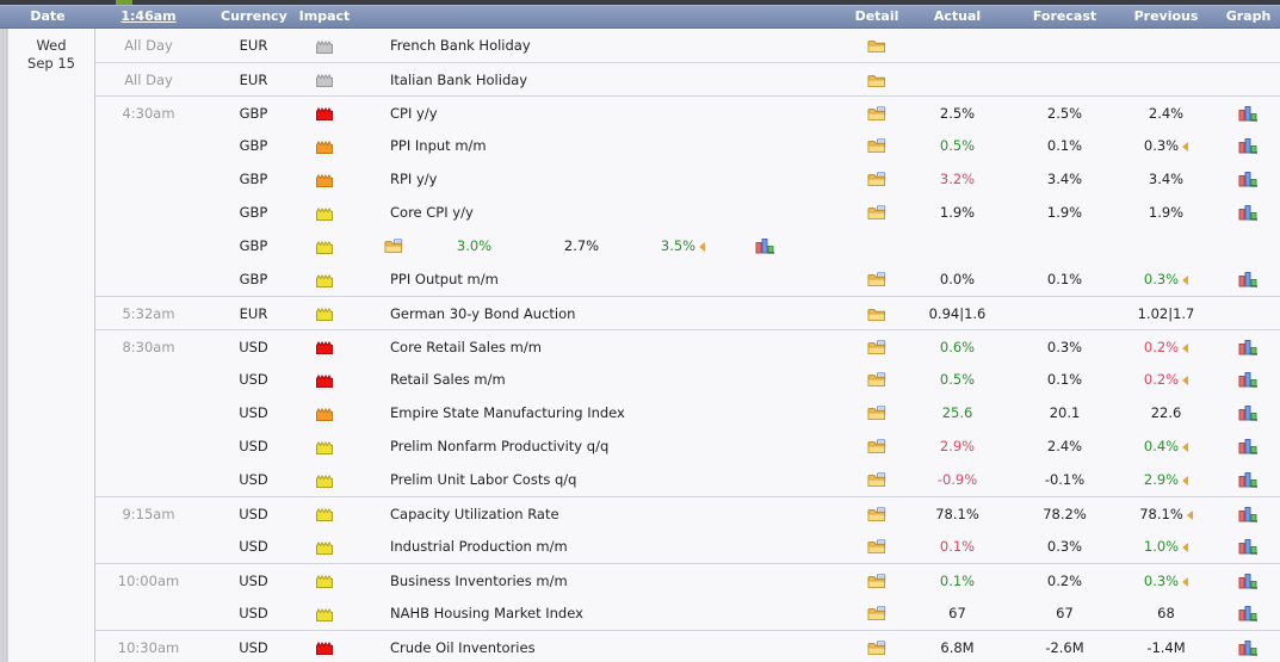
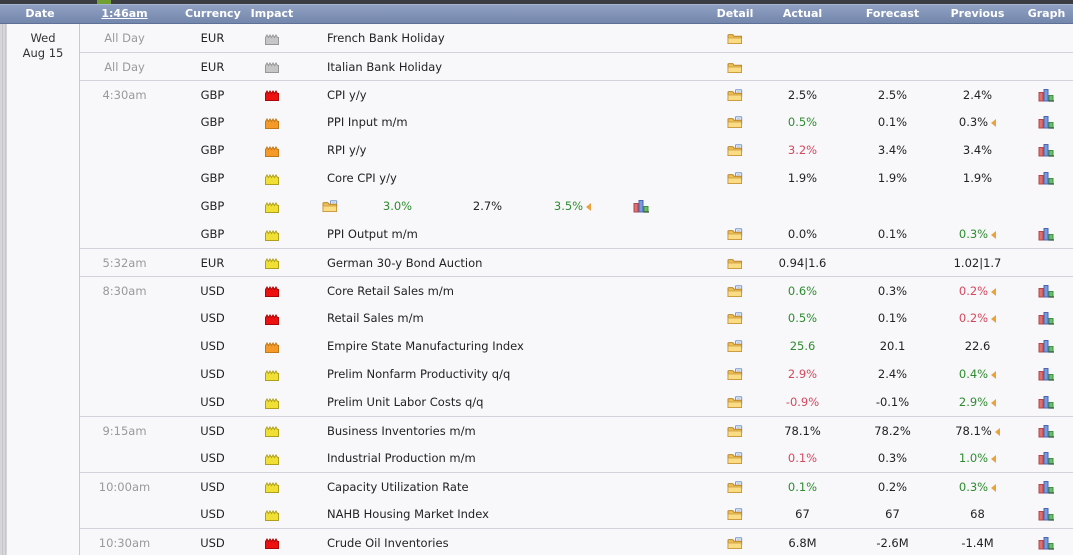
  Date
  1:46am
  Currency
  Impact
  Detail
  Actual
  Forecast
  Previous
  Graph
  Wed
- Sep 15
+ Aug 15
  All Day
  EUR
  French Bank Holiday
  All Day
  EUR
  Italian Bank Holiday
  4:30am
  GBP
  CPI y/y
  2.5%
  2.5%
  2.4%
  GBP
  PPI Input m/m
  0.5%
  0.1%
  0.3%
  GBP
  RPI y/y
  3.2%
  3.4%
  3.4%
  GBP
  Core CPI y/y
  1.9%
  1.9%
  1.9%
  GBP
  3.0%
  2.7%
  3.5%
  GBP
  PPI Output m/m
  0.0%
  0.1%
  0.3%
  5:32am
  EUR
  German 30-y Bond Auction
  0.94|1.6
  1.02|1.7
  8:30am
  USD
  Core Retail Sales m/m
  0.6%
  0.3%
  0.2%
  USD
  Retail Sales m/m
  0.5%
  0.1%
  0.2%
  USD
  Empire State Manufacturing Index
  25.6
  20.1
  22.6
  USD
  Prelim Nonfarm Productivity q/q
  2.9%
  2.4%
  0.4%
  USD
  Prelim Unit Labor Costs q/q
  -0.9%
  -0.1%
  2.9%
  9:15am
  USD
- Capacity Utilization Rate
+ Business Inventories m/m
  78.1%
  78.2%
  78.1%
  USD
  Industrial Production m/m
  0.1%
  0.3%
  1.0%
  10:00am
  USD
- Business Inventories m/m
+ Capacity Utilization Rate
  0.1%
  0.2%
  0.3%
  USD
  NAHB Housing Market Index
  67
  67
  68
  10:30am
  USD
  Crude Oil Inventories
  6.8M
  -2.6M
  -1.4M
